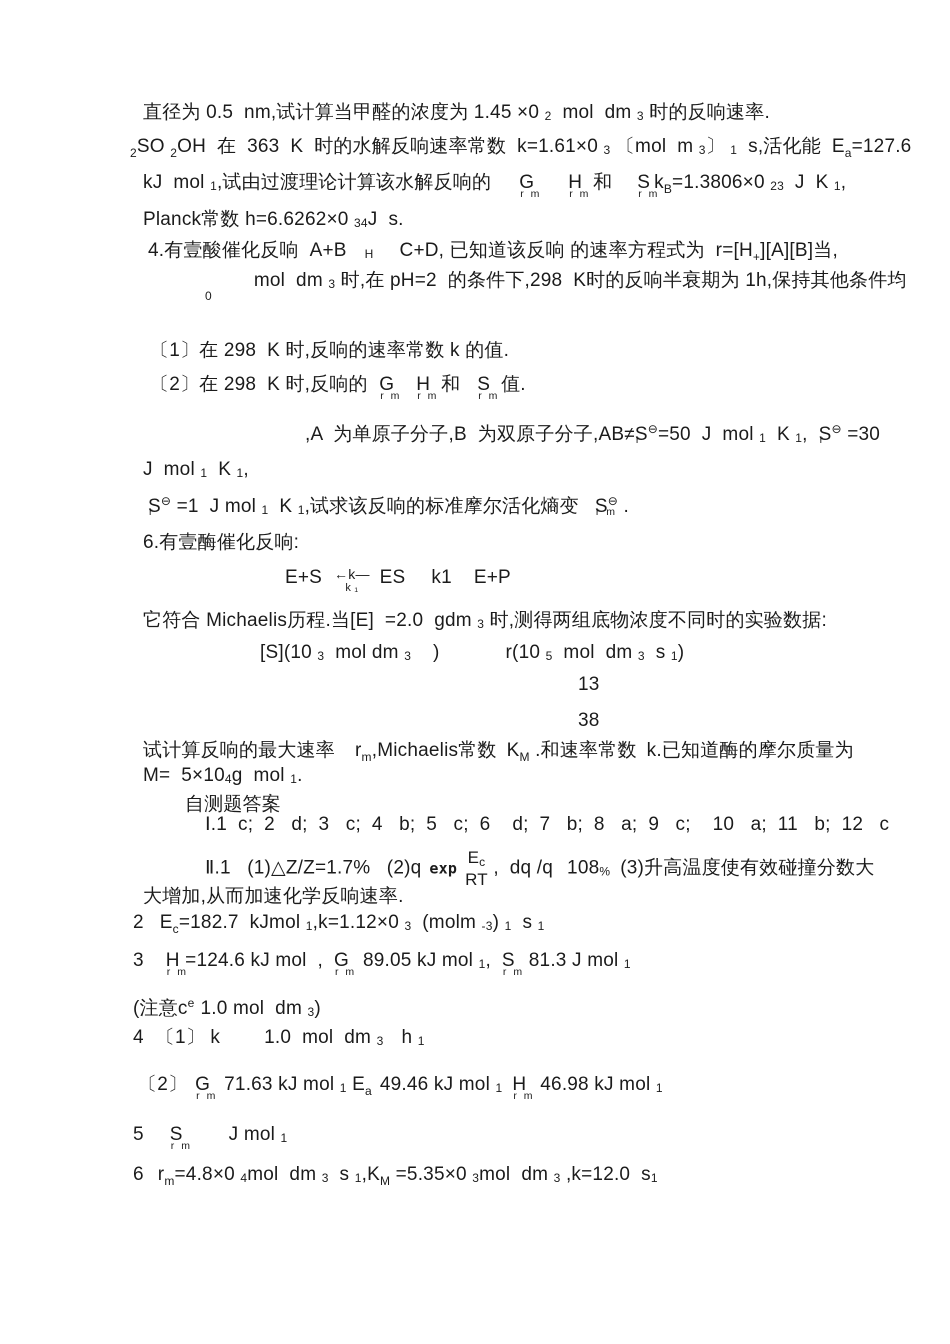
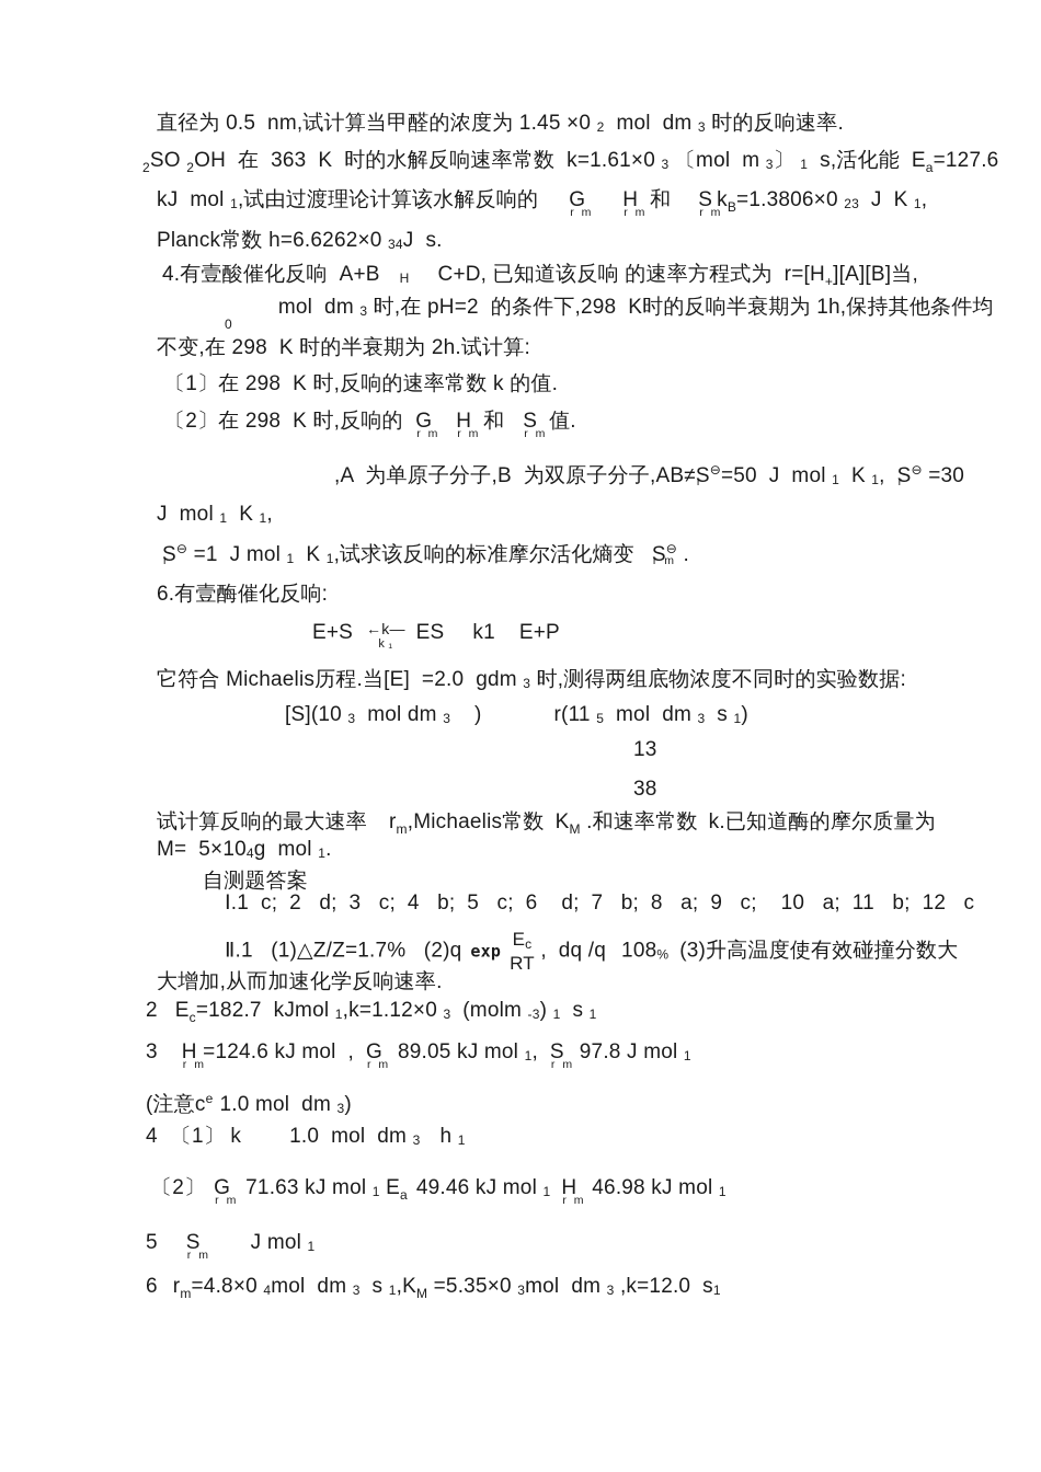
  直径为 0.5 nm,试计算当甲醛的浓度为 1.45 ×0 2 mol dm 3 时的反响速率.
  2SO 2OH 在 363 K 时的水解反响速率常数 k=1.61×0 3 〔mol m 3〕 1 s,活化能 Ea=127.6
  kJ mol 1,试由过渡理论计算该水解反响的 G
  r m
  H
  r m
  和 S
  r m
  kB=1.3806×0 23 J K 1,
  Planck常数 h=6.6262×0 34J s.
  4.有壹酸催化反响 A+B H C+D, 已知道该反响 的速率方程式为 r=[H+][A][B]当,
  0mol dm 3 时,在 pH=2 的条件下,298 K时的反响半衰期为 1h,保持其他条件均
+ 不变,在 298 K 时的半衰期为 2h.试计算:
  〔1〕在 298 K 时,反响的速率常数 k 的值.
  〔2〕在 298 K 时,反响的 G
  r m
  H
  r m
  和 S
  r m
  值.
  ,A 为单原子分子,B 为双原子分子,AB≠S⊖
  r
  =50 J mol 1 K 1, S⊖
  r
  =30
  J mol 1 K 1,
  S⊖
  r
  =1 J mol 1 K 1,试求该反响的标准摩尔活化熵变 S⊖
  r m
  .
  6.有壹酶催化反响:
  E+S
  ←k—
  k ₁
  ES k1 E+P
  它符合 Michaelis历程.当[E] =2.0 gdm 3 时,测得两组底物浓度不同时的实验数据:
- [S](10 3 mol dm 3 ) r(10 5 mol dm 3 s 1)
+ [S](10 3 mol dm 3 ) r(11 5 mol dm 3 s 1)
  13
  38
  试计算反响的最大速率 rm,Michaelis常数 KM .和速率常数 k.已知道酶的摩尔质量为
  M= 5×104g mol 1.
  自测题答案
  Ⅰ.1 c; 2 d; 3 c; 4 b; 5 c; 6 d; 7 b; 8 a; 9 c; 10 a; 11 b; 12 c
  Ⅱ.1 (1)△Z/Z=1.7% (2)q exp
  Ec
  RT
  , dq /q 108% (3)升高温度使有效碰撞分数大
  大增加,从而加速化学反响速率.
  2 Ec=182.7 kJmol 1,k=1.12×0 3 (molm -3) 1 s 1
  3 H
  r m
  =124.6 kJ mol , G
  r m
  89.05 kJ mol 1, S
  r m
- 81.3 J mol 1
+ 97.8 J mol 1
  (注意ce 1.0 mol dm 3)
  4 〔1〕 k 1.0 mol dm 3 h 1
  〔2〕 G
  r m
  71.63 kJ mol 1 Ea 49.46 kJ mol 1 H
  r m
  46.98 kJ mol 1
  5 S
  r m
  J mol 1
  6 rm=4.8×0 4mol dm 3 s 1,KM =5.35×0 3mol dm 3 ,k=12.0 s1
